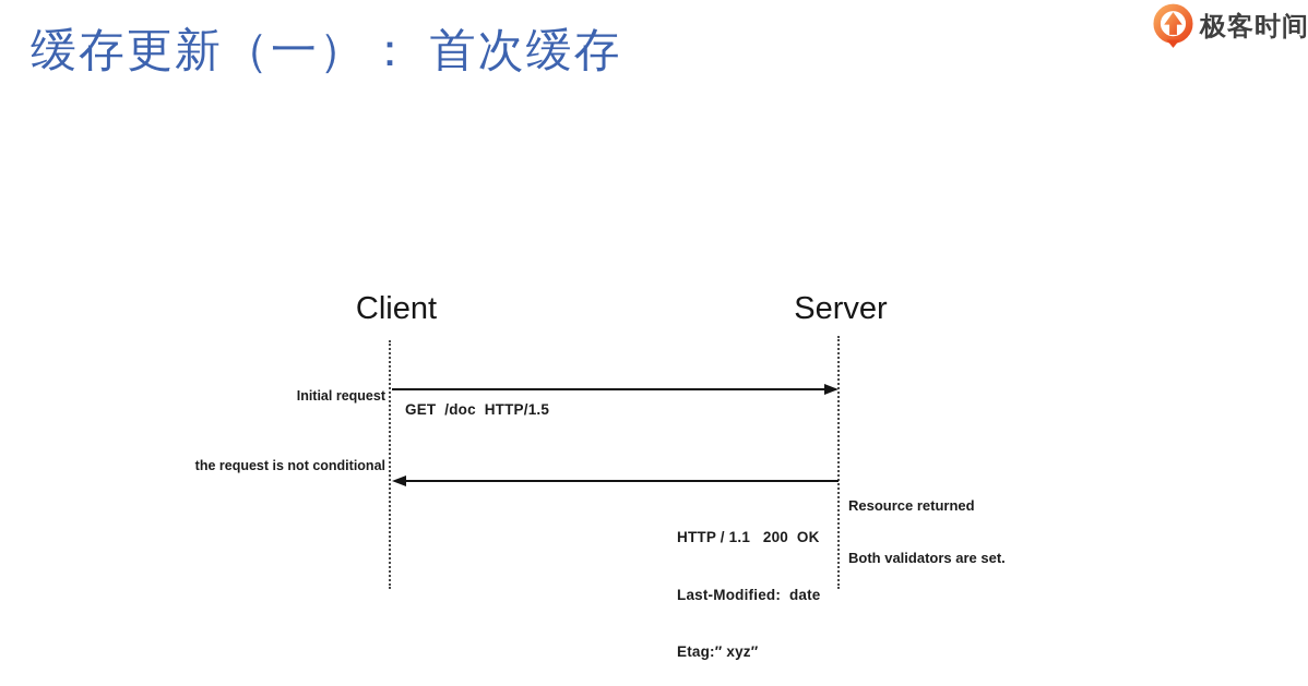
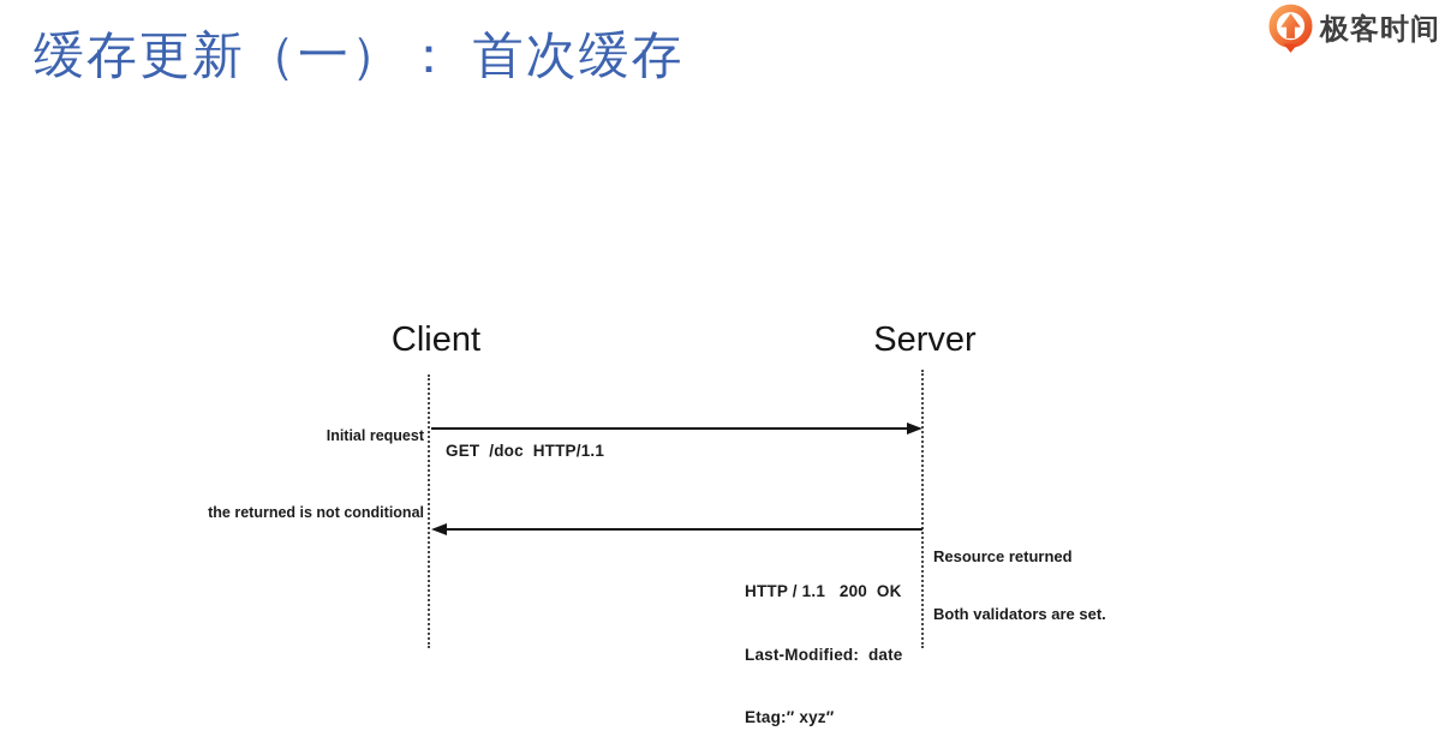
  缓存更新（一）： 首次缓存
  极客时间
  Client
  Server
- GET /doc HTTP/1.5
+ GET /doc HTTP/1.1
  Initial request
- the request is not conditional
+ the returned is not conditional
  HTTP / 1.1 200 OK
  Last-Modified: date
  Etag:″ xyz″
  Resource returned
  Both validators are set.
